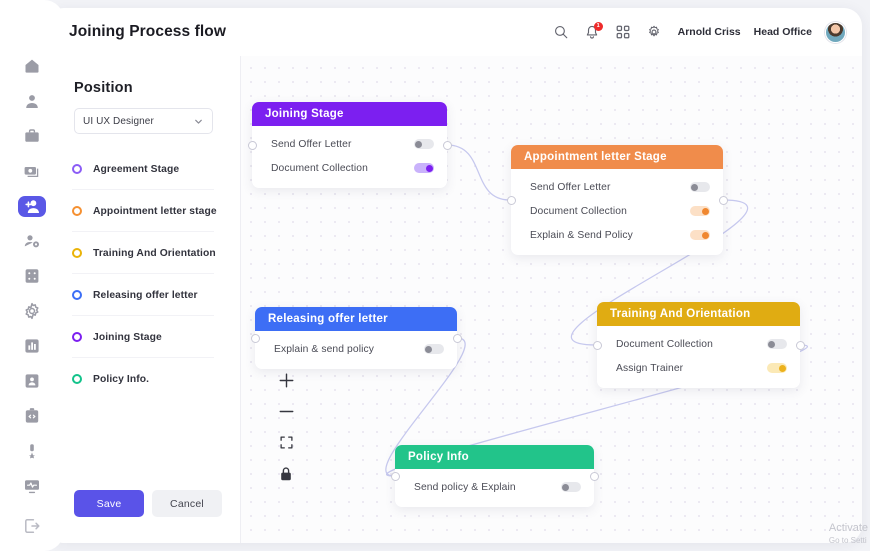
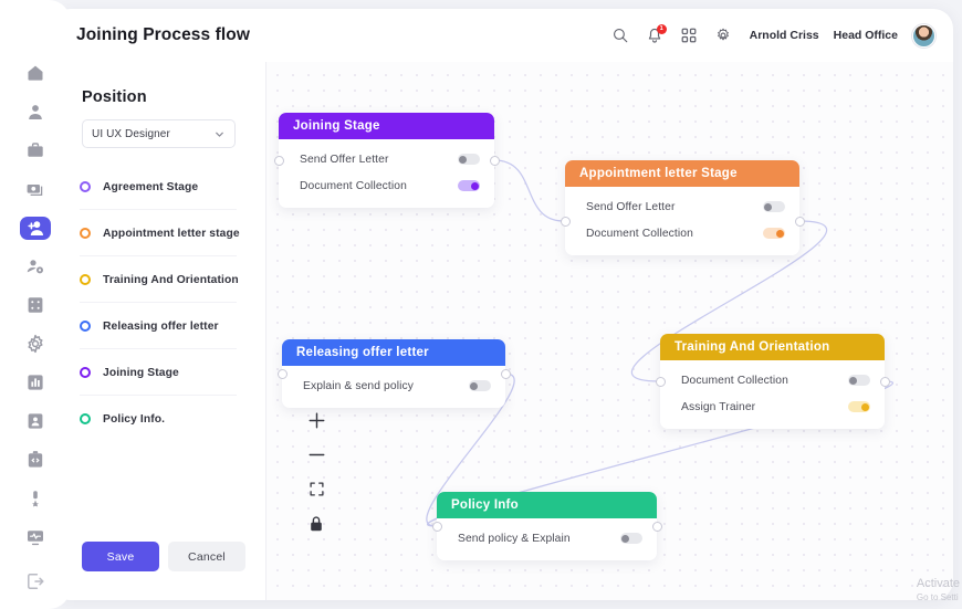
  Joining Process flow
  Arnold Criss
  Head Office
  Position
  UI UX Designer
  Agreement Stage
  Appointment letter stage
  Training And Orientation
  Releasing offer letter
  Joining Stage
  Policy Info.
  Save
  Cancel
  Joining Stage
  Send Offer Letter
  Document Collection
  Appointment letter Stage
  Send Offer Letter
  Document Collection
- Explain & Send Policy
  Releasing offer letter
  Explain & send policy
  Training And Orientation
  Document Collection
  Assign Trainer
  Policy Info
  Send policy & Explain
  Activate
  Go to Setti
